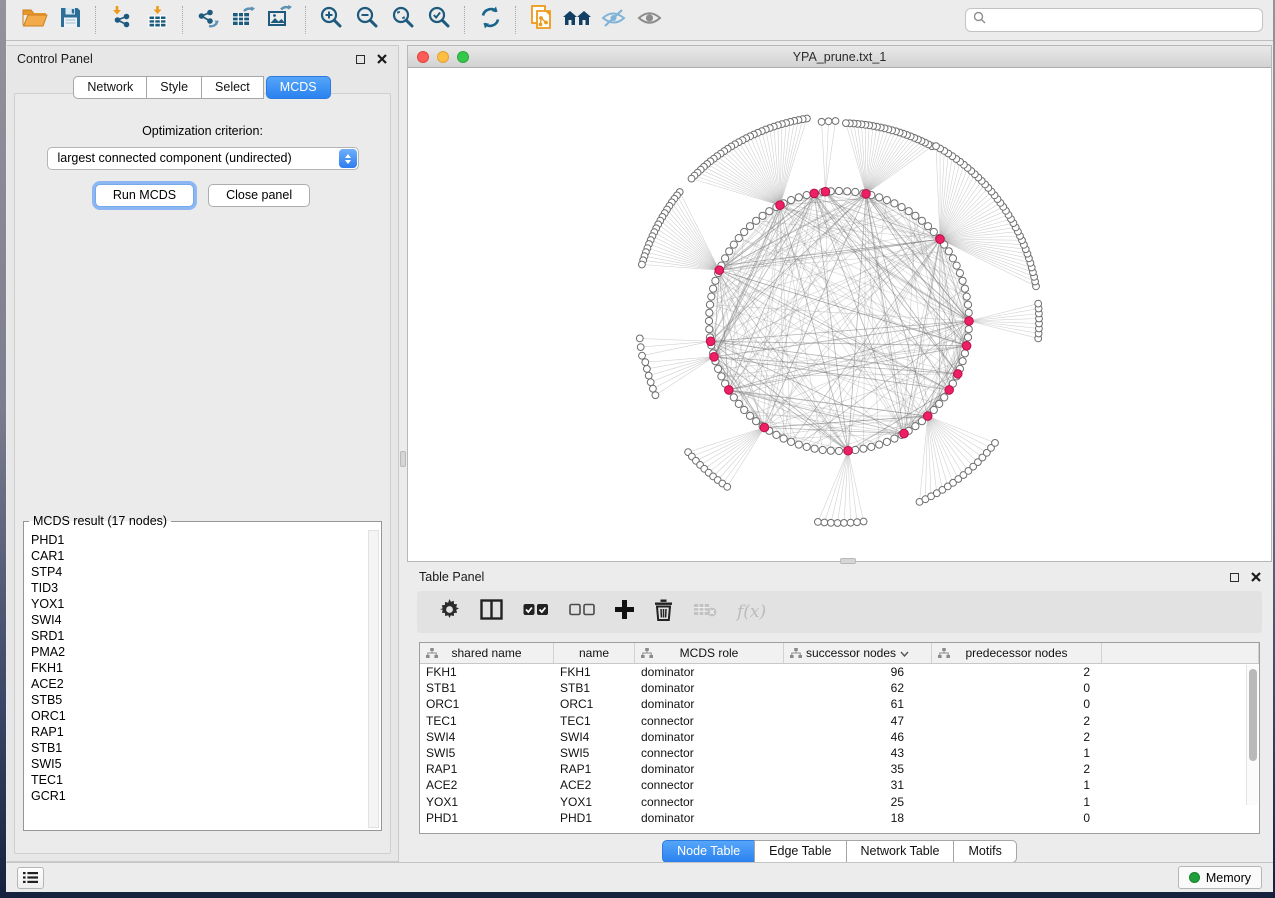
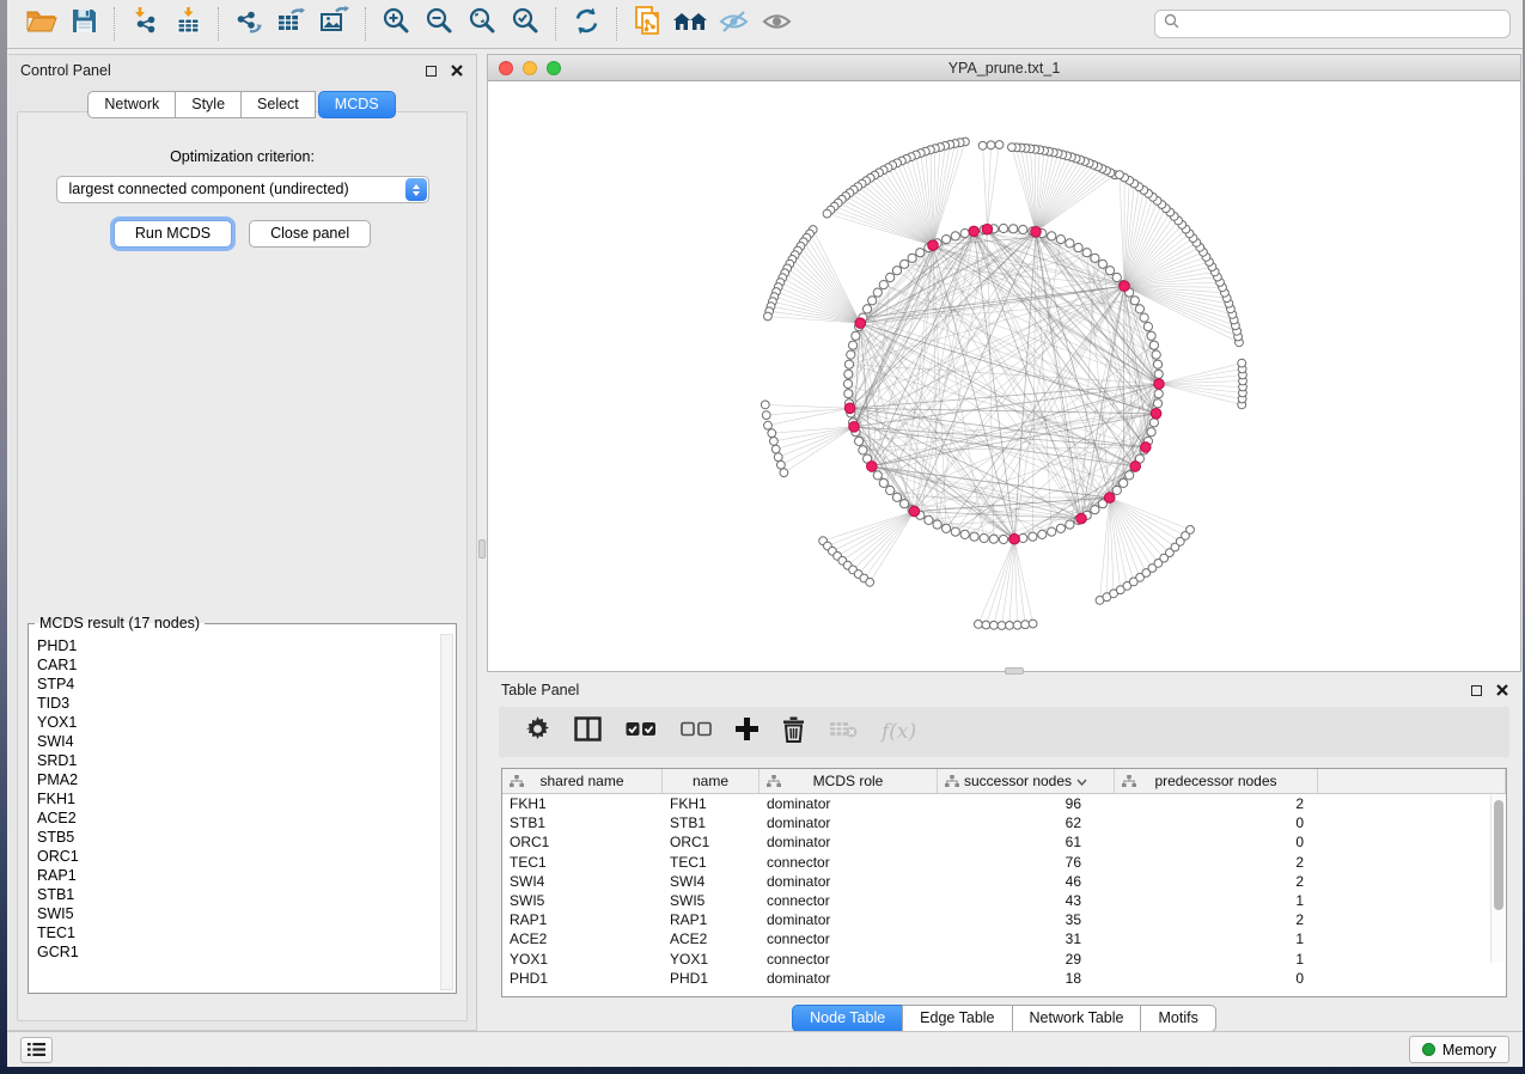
  Control Panel
  Network
  Style
  Select
  MCDS
  Optimization criterion:
  largest connected component (undirected)
  Run MCDS
  Close panel
  MCDS result (17 nodes)
  PHD1
  CAR1
  STP4
  TID3
  YOX1
  SWI4
  SRD1
  PMA2
  FKH1
  ACE2
  STB5
  ORC1
  RAP1
  STB1
  SWI5
  TEC1
  GCR1
  YPA_prune.txt_1
  Table Panel
  f(x)
  shared name
  name
  MCDS role
  successor nodes
  predecessor nodes
  FKH1
  FKH1
  dominator
  96
  2
  STB1
  STB1
  dominator
  62
  0
  ORC1
  ORC1
  dominator
  61
  0
  TEC1
  TEC1
  connector
- 47
+ 76
  2
  SWI4
  SWI4
  dominator
  46
  2
  SWI5
  SWI5
  connector
  43
  1
  RAP1
  RAP1
  dominator
  35
  2
  ACE2
  ACE2
  connector
  31
  1
  YOX1
  YOX1
  connector
- 25
+ 29
  1
  PHD1
  PHD1
  dominator
  18
  0
  Node Table
  Edge Table
  Network Table
  Motifs
  Memory
